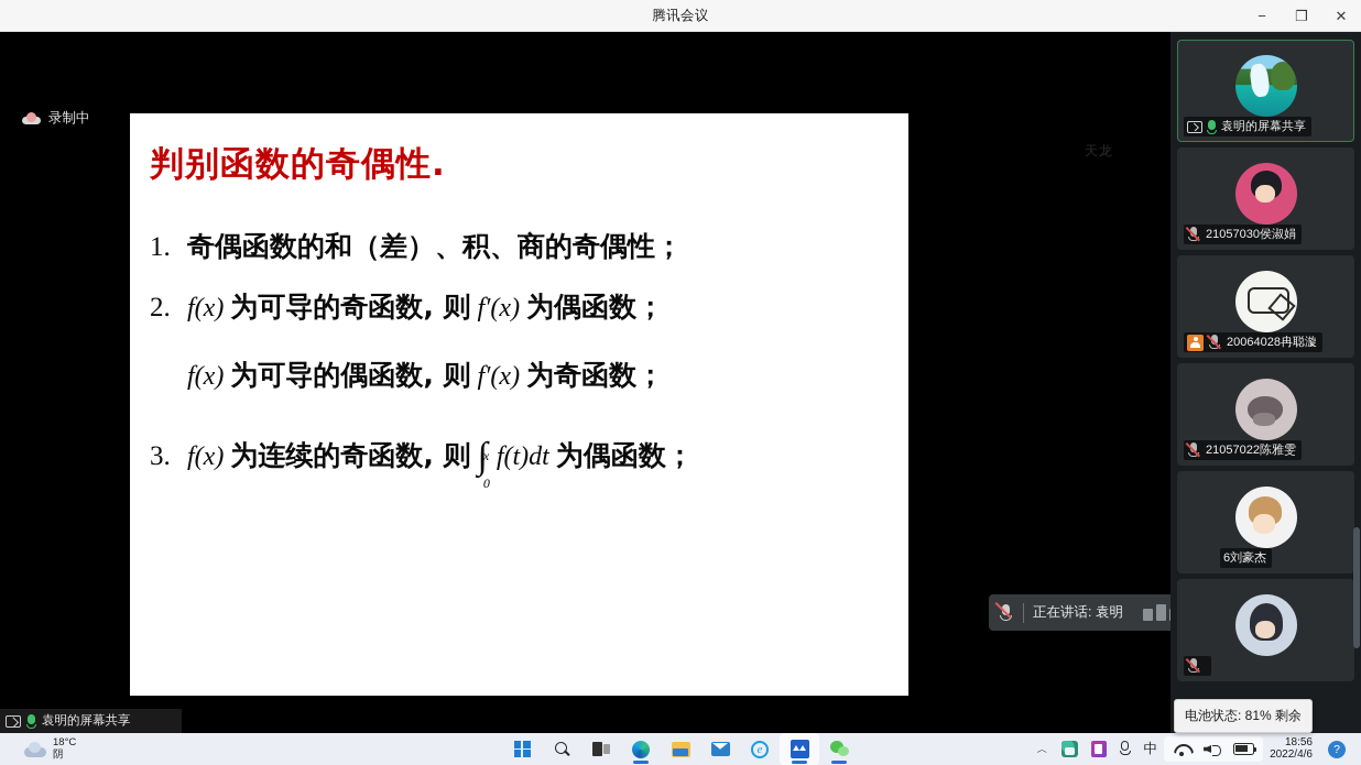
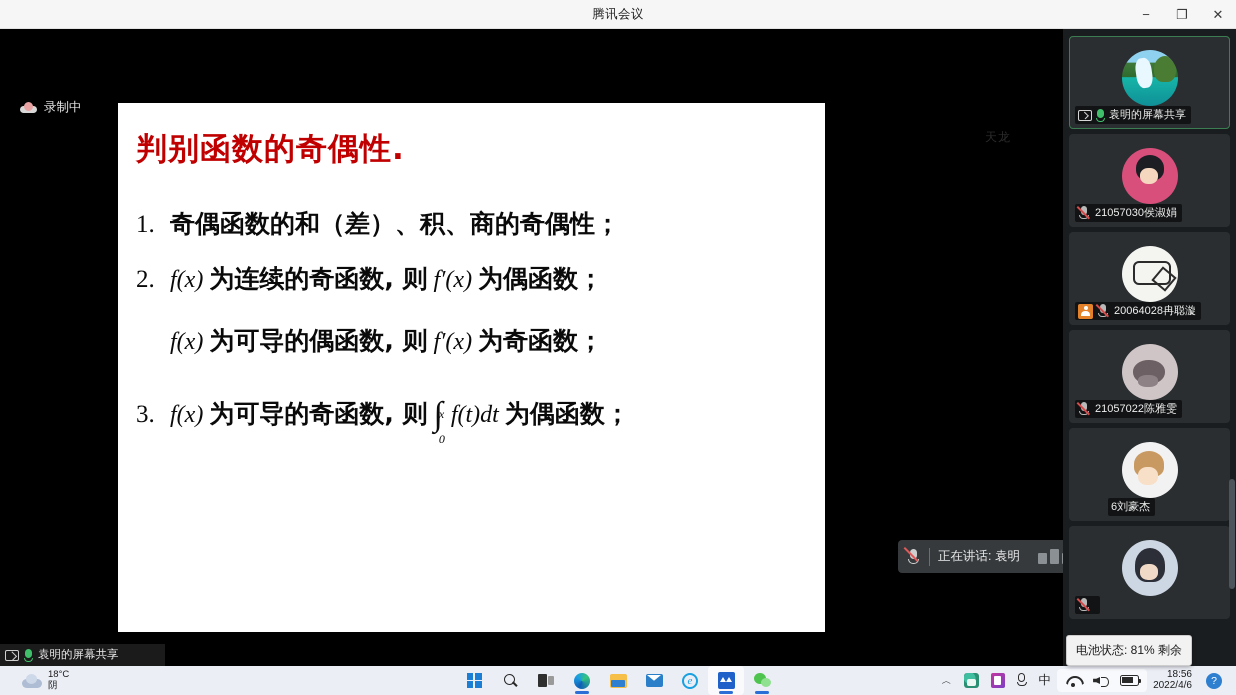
  腾讯会议
  −
  ❐
  ✕
  录制中
  天龙
  判别函数的奇偶性.
  1.
  奇偶函数的和（差）、积、商的奇偶性；
  2.
  f(x)
- 为可导的奇函数, 则
+ 为连续的奇函数, 则
  f′(x)
  为偶函数；
  f(x)
  为可导的偶函数, 则
  f′(x)
  为奇函数；
  3.
  f(x)
- 为连续的奇函数, 则
+ 为可导的奇函数, 则
  ∫
  x
  0
  f(t)dt
  为偶函数；
  正在讲话: 袁明
  袁明的屏幕共享
  袁明的屏幕共享
  21057030侯淑娟
  20064028冉聪漩
  21057022陈雅雯
  6刘豪杰
  电池状态: 81% 剩余
  18°C
  阴
  ︿
  中
  18:56
  2022/4/6
  ?
